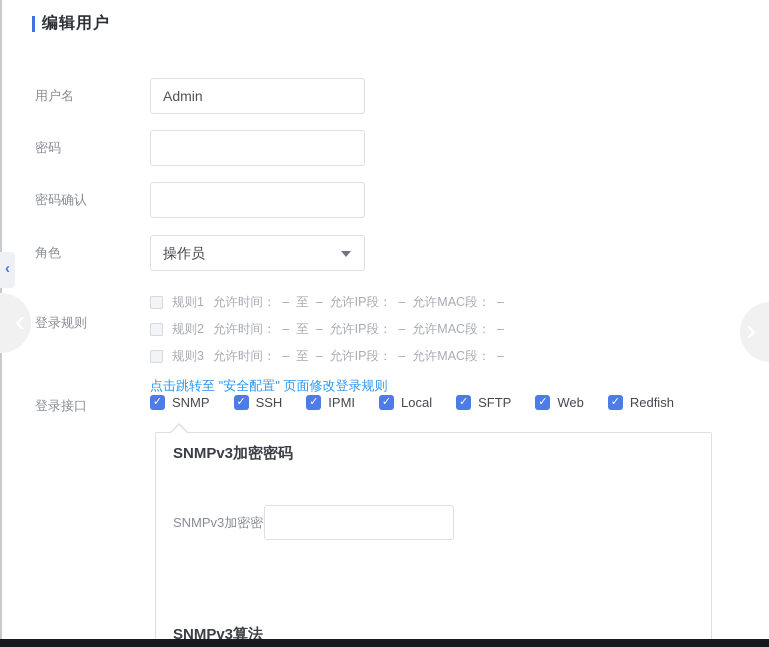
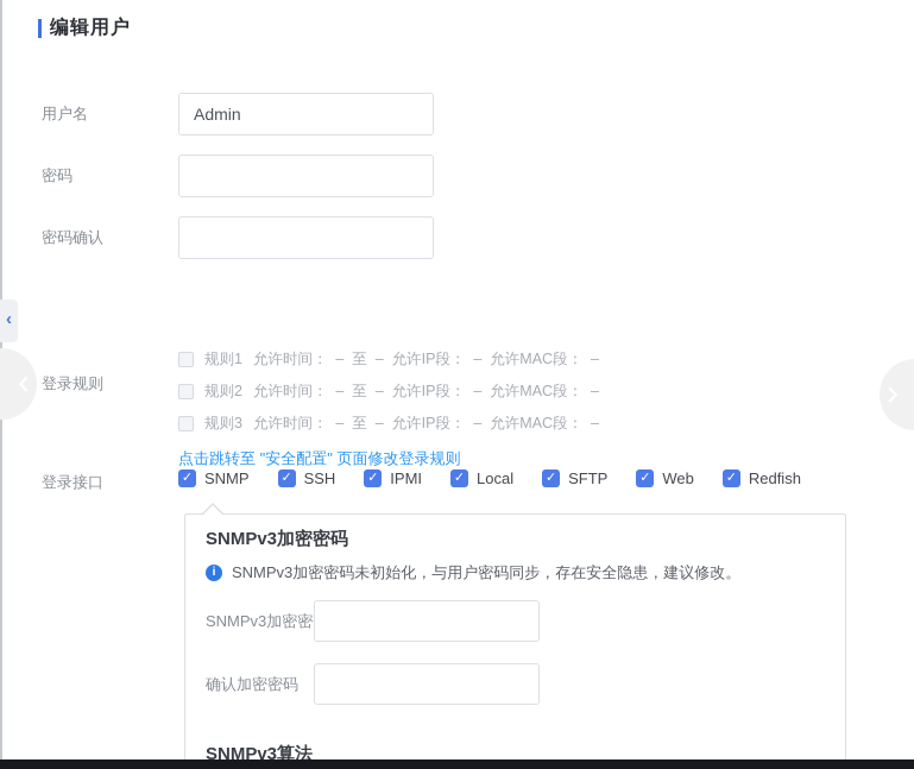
  编辑用户
  用户名
  Admin
  密码
  密码确认
- 角色
- 操作员
  登录规则
  规则1
  允许时间： – 至 – 允许IP段： – 允许MAC段： –
  规则2
  允许时间： – 至 – 允许IP段： – 允许MAC段： –
  规则3
  允许时间： – 至 – 允许IP段： – 允许MAC段： –
  点击跳转至 "安全配置" 页面修改登录规则
  登录接口
  SNMP
  SSH
  IPMI
  Local
  SFTP
  Web
  Redfish
  SNMPv3加密密码
+ i
+ SNMPv3加密密码未初始化，与用户密码同步，存在安全隐患，建议修改。
  SNMPv3加密密
+ 确认加密密码
  SNMPv3算法
  ‹
